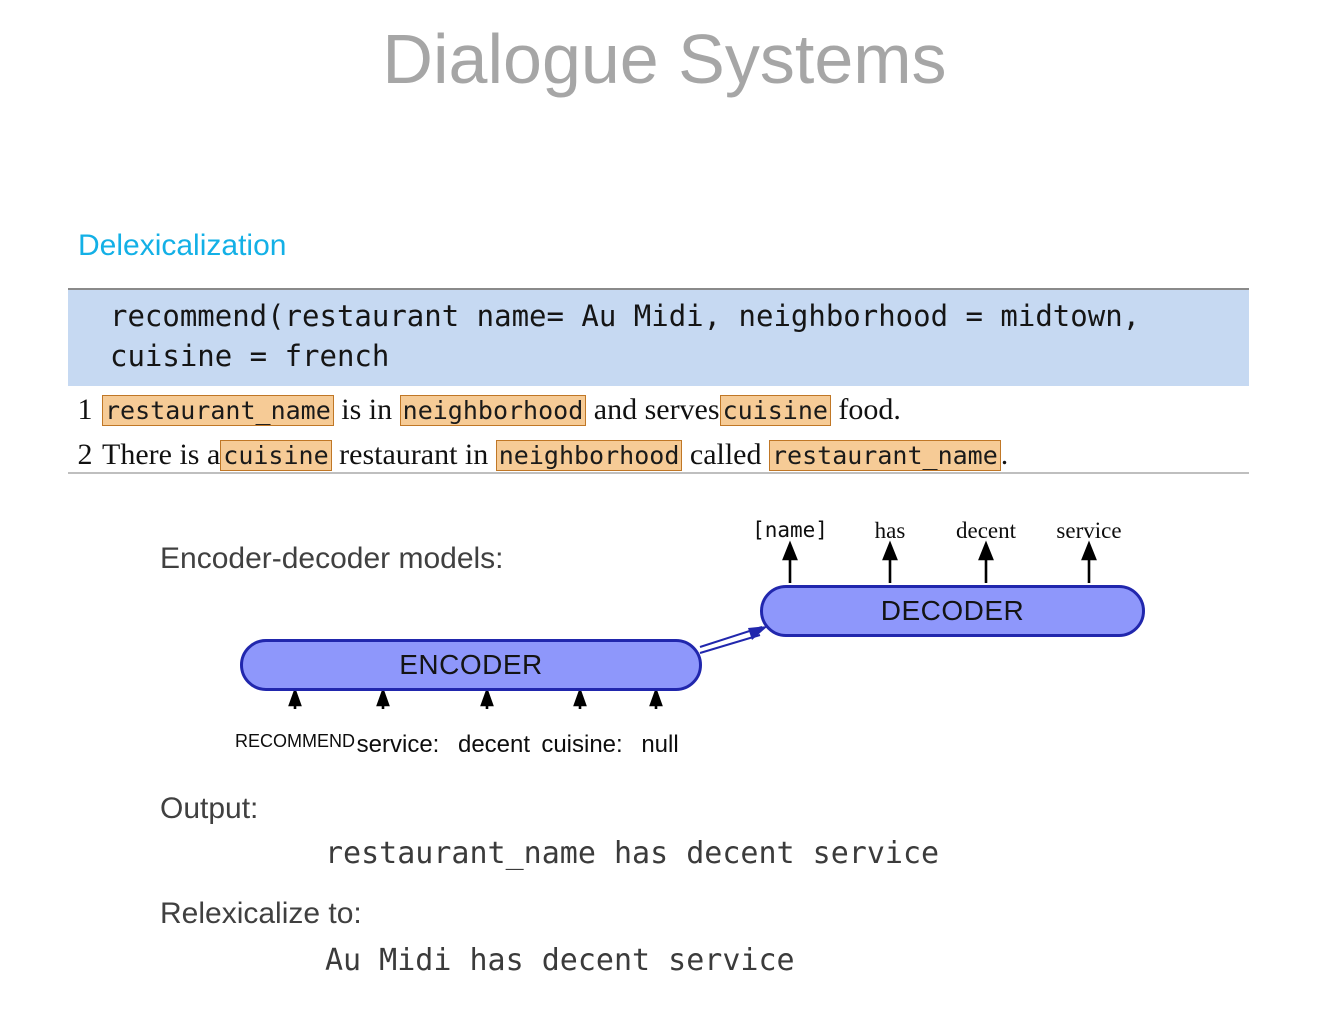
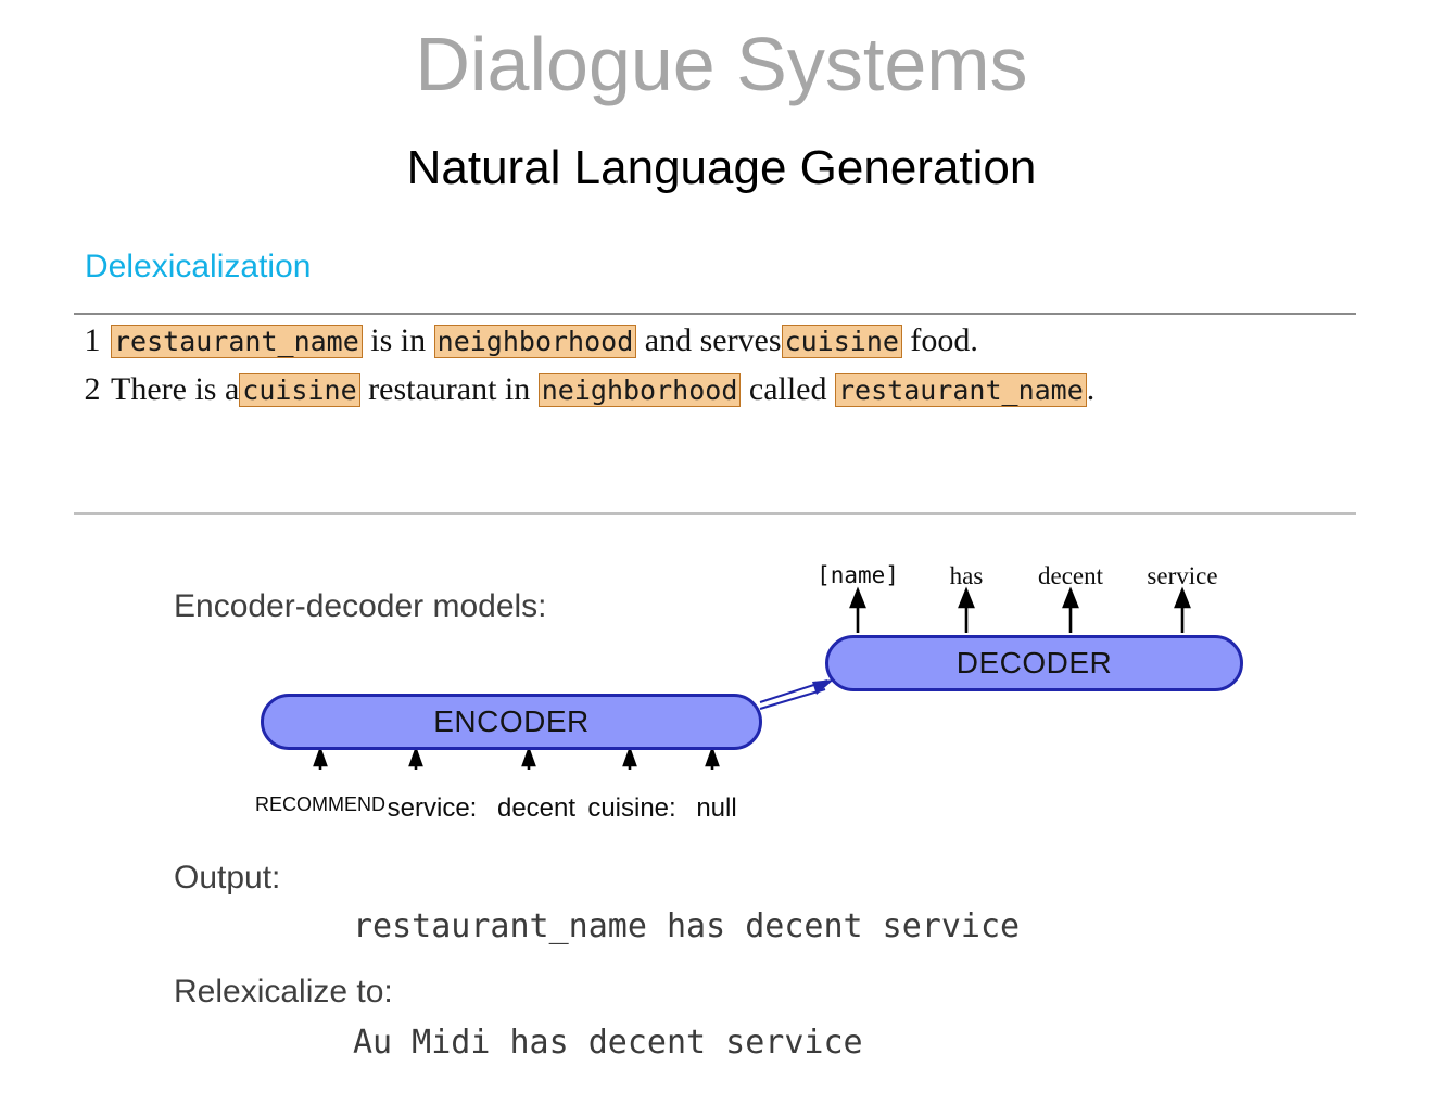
  Dialogue Systems
+ Natural Language Generation
  Delexicalization
- recommend(restaurant name= Au Midi, neighborhood = midtown,
- cuisine = french
  1
  restaurant_name is in neighborhood and servescuisine food.
  2
  There is acuisine restaurant in neighborhood called restaurant_name.
  Encoder-decoder models:
  ENCODER
  DECODER
  RECOMMEND
  service:
  decent
  cuisine:
  null
  [name]
  has
  decent
  service
  Output:
  restaurant_name has decent service
  Relexicalize to:
  Au Midi has decent service
